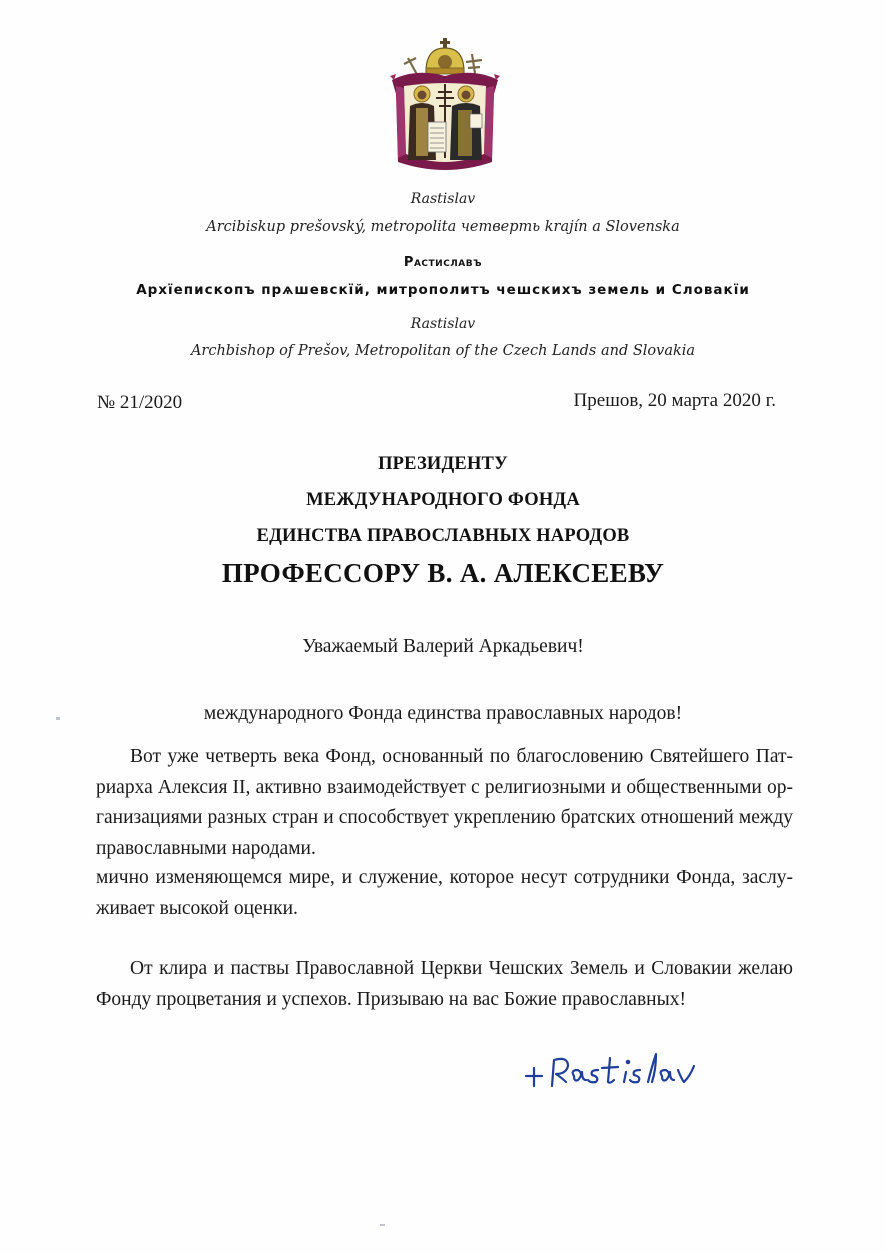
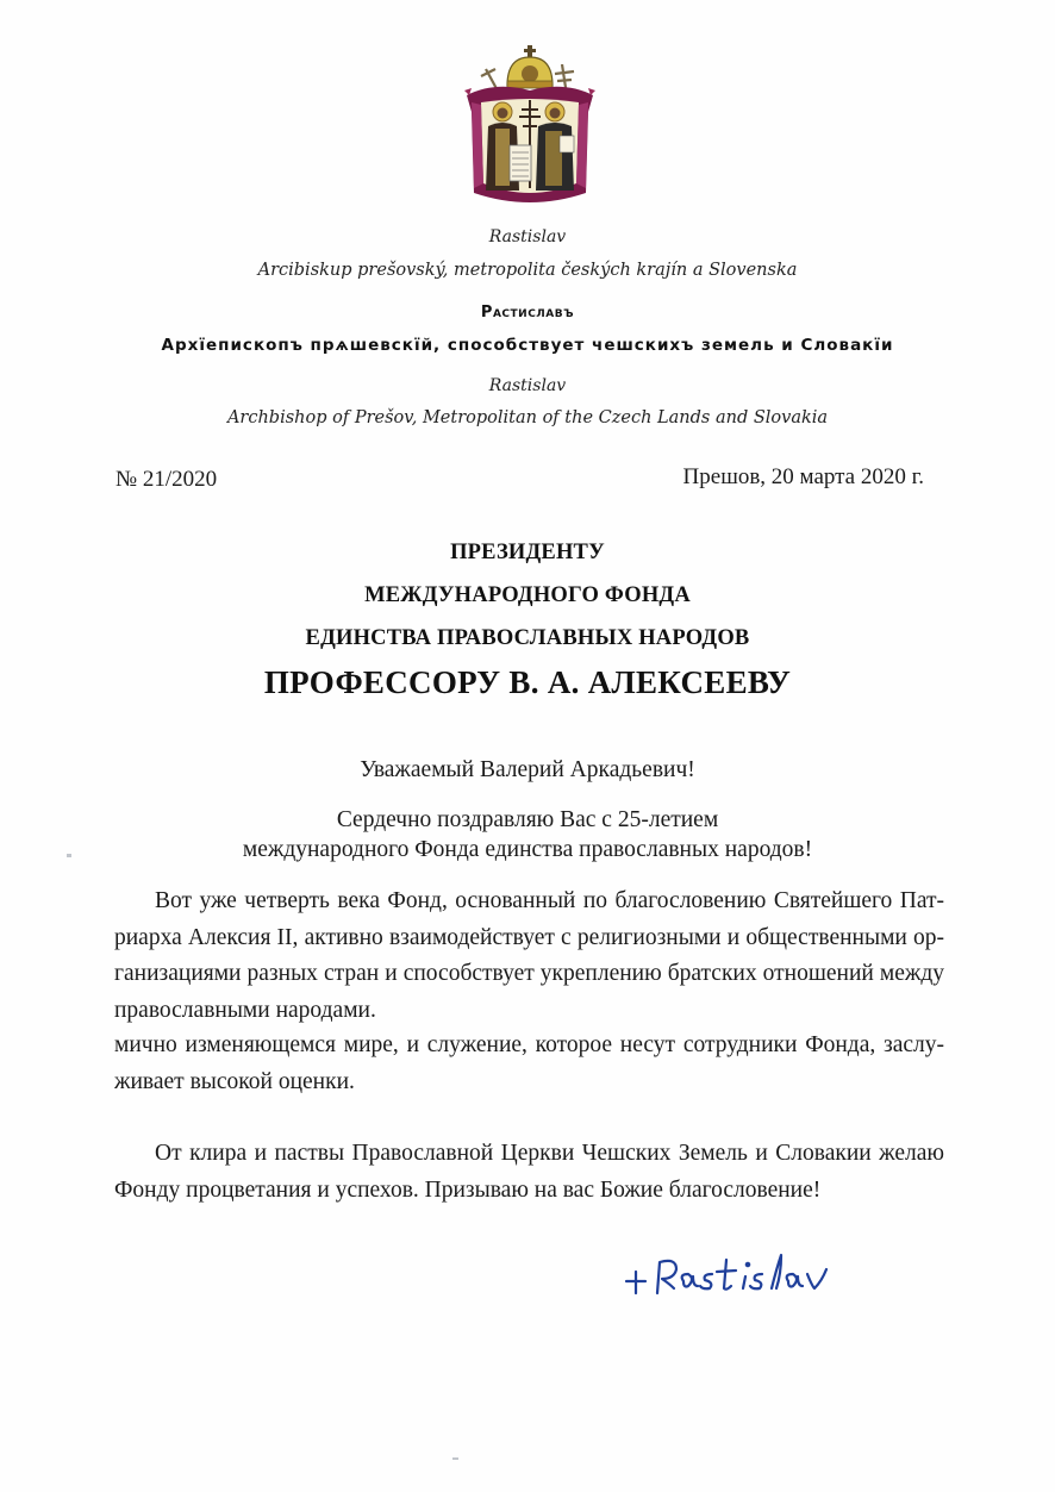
  Rastislav
- Arcibiskup prešovský, metropolita четверть krajín a Slovenska
+ Arcibiskup prešovský, metropolita českých krajín a Slovenska
  Растиславъ
- Архїепископъ прѧшевскїй, митрополитъ чешскихъ земель и Словакїи
+ Архїепископъ прѧшевскїй, способствует чешскихъ земель и Словакїи
  Rastislav
  Archbishop of Prešov, Metropolitan of the Czech Lands and Slovakia
  № 21/2020
  Прешов, 20 марта 2020 г.
  ПРЕЗИДЕНТУ
  МЕЖДУНАРОДНОГО ФОНДА
  ЕДИНСТВА ПРАВОСЛАВНЫХ НАРОДОВ
  ПРОФЕССОРУ В. А. АЛЕКСЕЕВУ
  Уважаемый Валерий Аркадьевич!
+ Сердечно поздравляю Вас с 25-летием
  международного Фонда единства православных народов!
  Вот уже четверть века Фонд, основанный по благословению Святейшего Пат-
  риарха Алексия II, активно взаимодействует с религиозными и общественными ор-
  ганизациями разных стран и способствует укреплению братских отношений между
  православными народами.
  мично изменяющемся мире, и служение, которое несут сотрудники Фонда, заслу-
  живает высокой оценки.
  От клира и паствы Православной Церкви Чешских Земель и Словакии желаю
- Фонду процветания и успехов. Призываю на вас Божие православных!
+ Фонду процветания и успехов. Призываю на вас Божие благословение!
